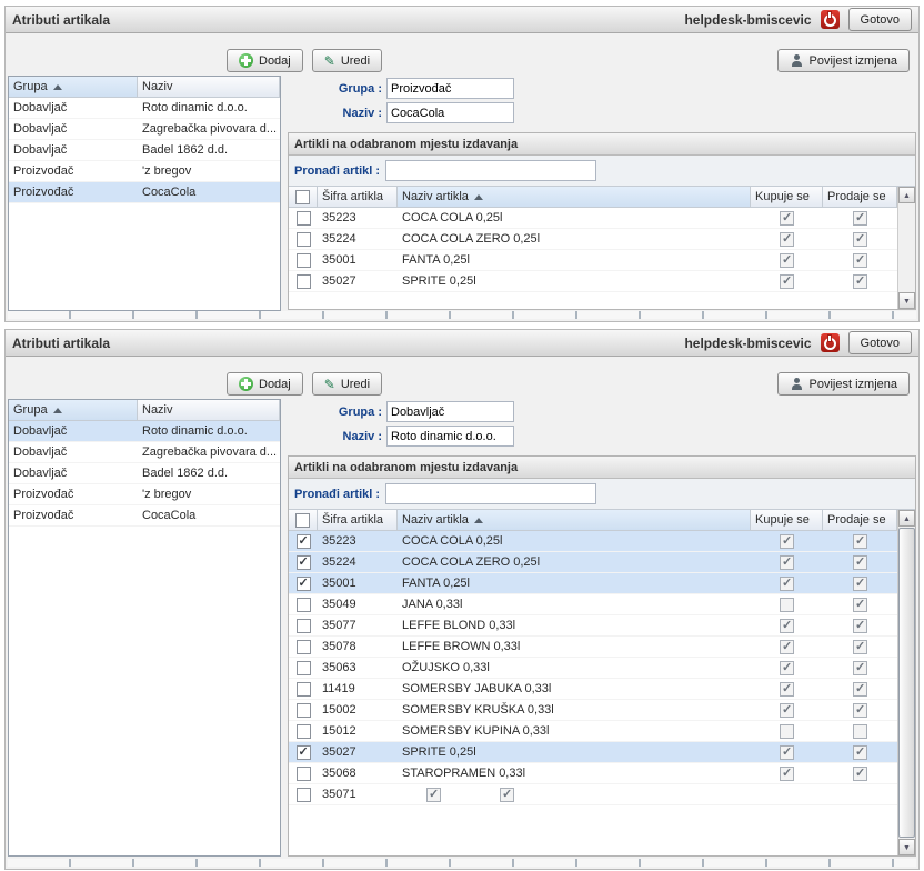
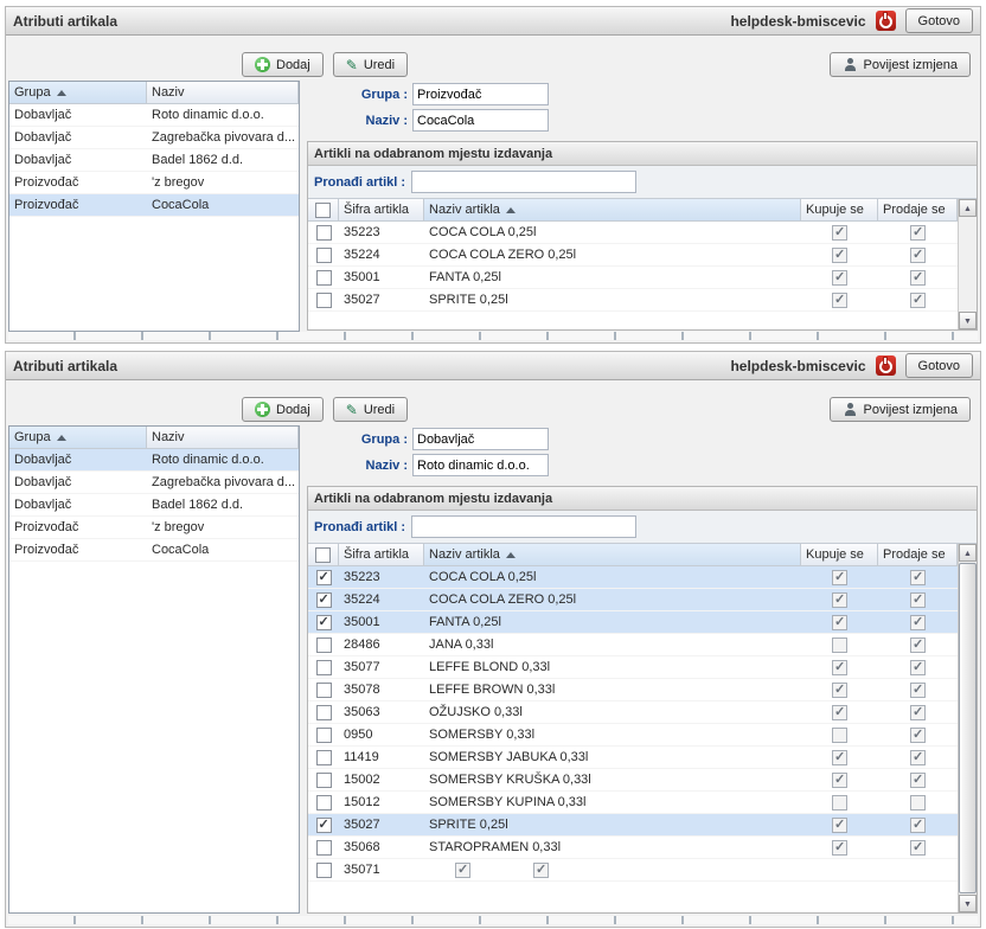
  Atributi artikala
  helpdesk-bmiscevic
  Gotovo
  Dodaj
  ✎
  Uredi
  Povijest izmjena
  Grupa
  Naziv
  Dobavljač
  Roto dinamic d.o.o.
  Dobavljač
  Zagrebačka pivovara d...
  Dobavljač
  Badel 1862 d.d.
  Proizvođač
  'z bregov
  Proizvođač
  CocaCola
  Grupa :
  Proizvođač
  Naziv :
  CocaCola
  Artikli na odabranom mjestu izdavanja
  Pronađi artikl :
  Šifra artikla
  Naziv artikla
  Kupuje se
  Prodaje se
  35223
  COCA COLA 0,25l
  35224
  COCA COLA ZERO 0,25l
  35001
  FANTA 0,25l
  35027
  SPRITE 0,25l
  Atributi artikala
  helpdesk-bmiscevic
  Gotovo
  Dodaj
  ✎
  Uredi
  Povijest izmjena
  Grupa
  Naziv
  Dobavljač
  Roto dinamic d.o.o.
  Dobavljač
  Zagrebačka pivovara d...
  Dobavljač
  Badel 1862 d.d.
  Proizvođač
  'z bregov
  Proizvođač
  CocaCola
  Grupa :
  Dobavljač
  Naziv :
  Roto dinamic d.o.o.
  Artikli na odabranom mjestu izdavanja
  Pronađi artikl :
  Šifra artikla
  Naziv artikla
  Kupuje se
  Prodaje se
  35223
  COCA COLA 0,25l
  35224
  COCA COLA ZERO 0,25l
  35001
  FANTA 0,25l
- 35049
+ 28486
  JANA 0,33l
  35077
  LEFFE BLOND 0,33l
  35078
  LEFFE BROWN 0,33l
  35063
  OŽUJSKO 0,33l
+ 0950
+ SOMERSBY 0,33l
  11419
  SOMERSBY JABUKA 0,33l
  15002
  SOMERSBY KRUŠKA 0,33l
  15012
  SOMERSBY KUPINA 0,33l
  35027
  SPRITE 0,25l
  35068
  STAROPRAMEN 0,33l
  35071
